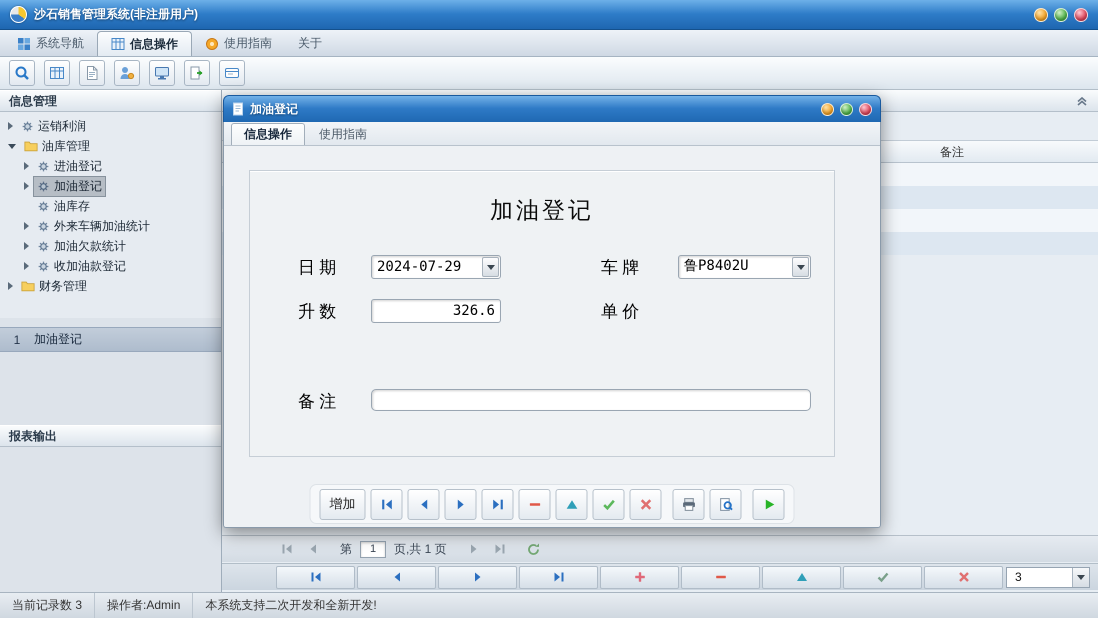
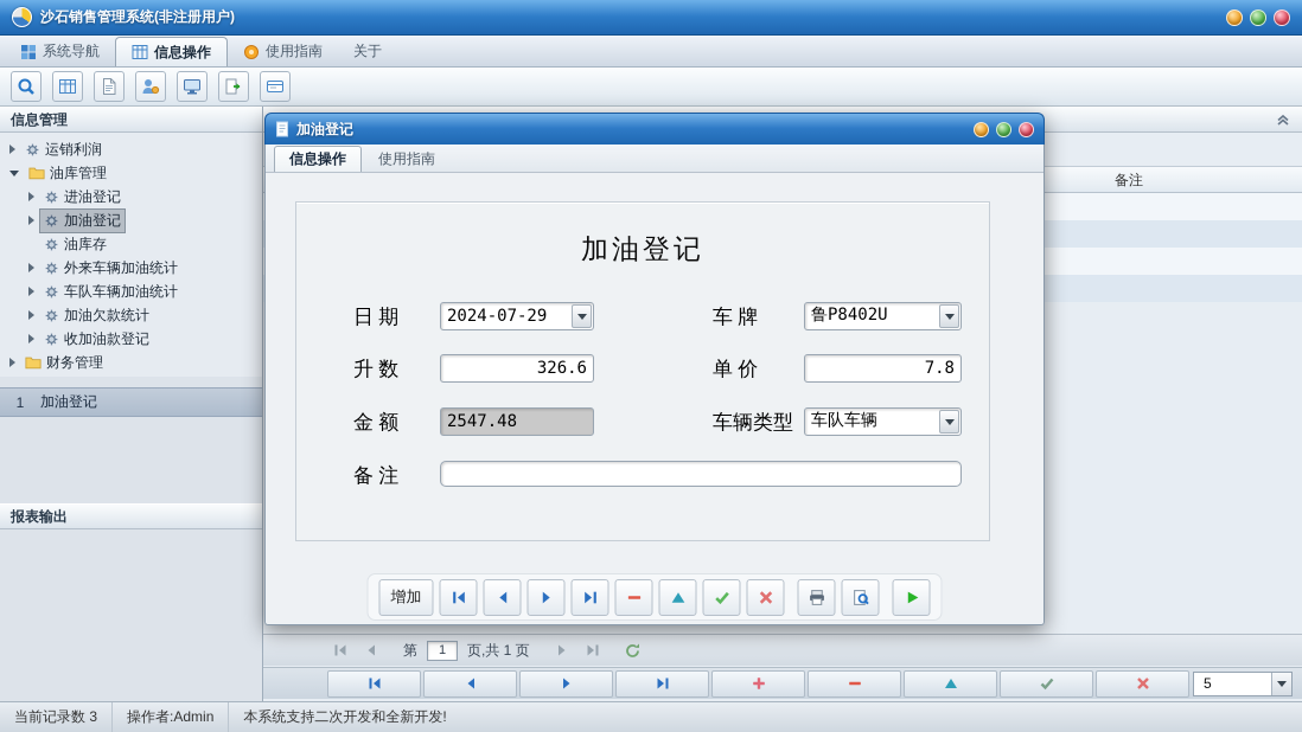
  沙石销售管理系统(非注册用户)
  系统导航
  信息操作
  使用指南
  关于
  信息管理
  运销利润
  油库管理
  进油登记
  加油登记
  油库存
  外来车辆加油统计
+ 车队车辆加油统计
  加油欠款统计
  收加油款登记
  财务管理
  1
  加油登记
  报表输出
  备注
  第
  1
  页,共 1 页
- 3
+ 5
  加油登记
  信息操作
  使用指南
  加油登记
  日 期
  2024-07-29
  车 牌
  鲁P8402U
  升 数
  326.6
  单 价
+ 7.8
+ 金 额
+ 2547.48
+ 车辆类型
+ 车队车辆
  备 注
  增加
  当前记录数 3
  操作者:Admin
  本系统支持二次开发和全新开发!
